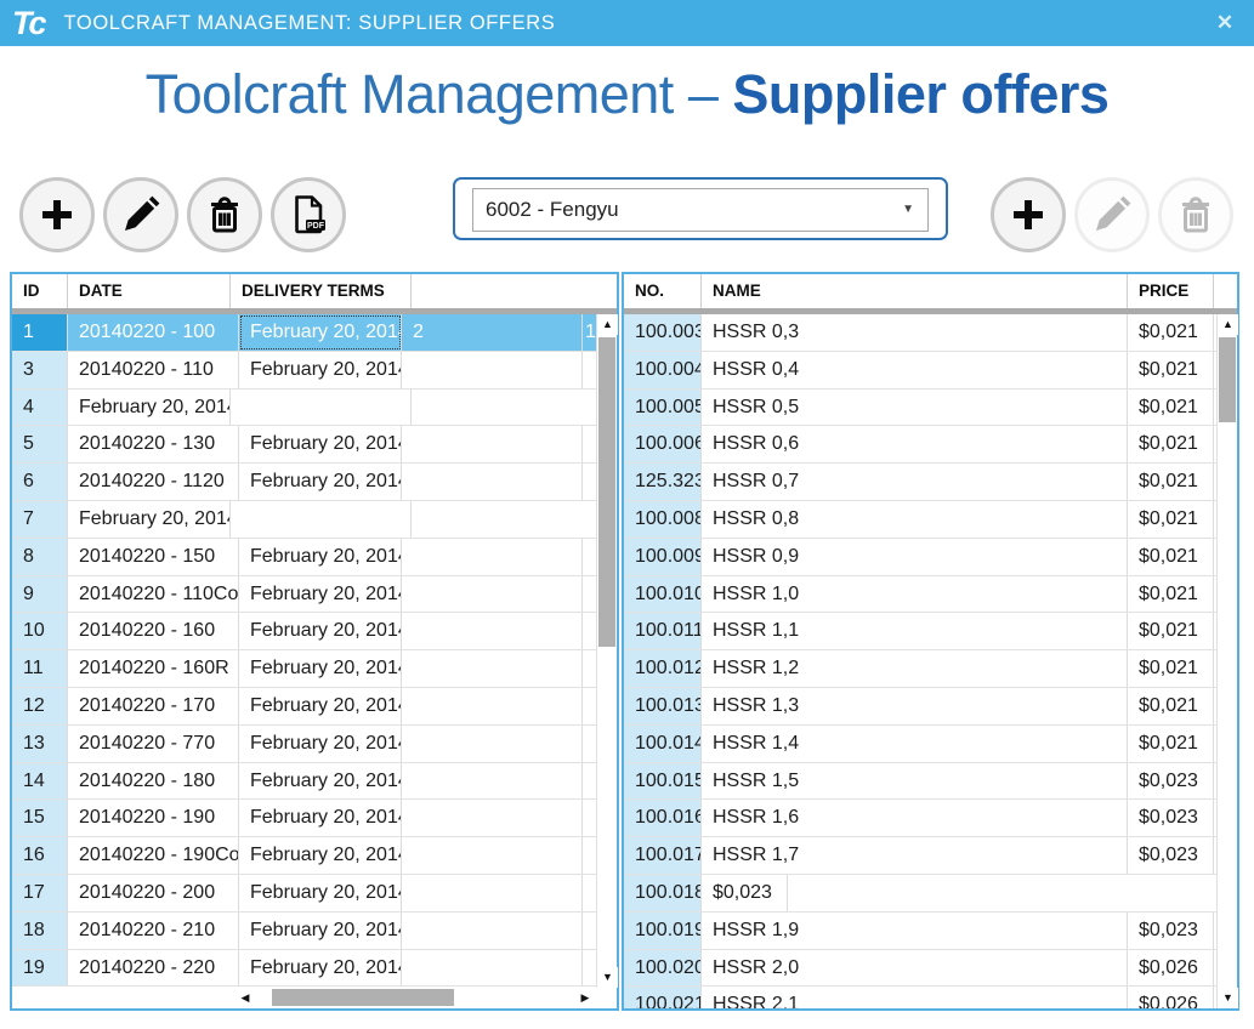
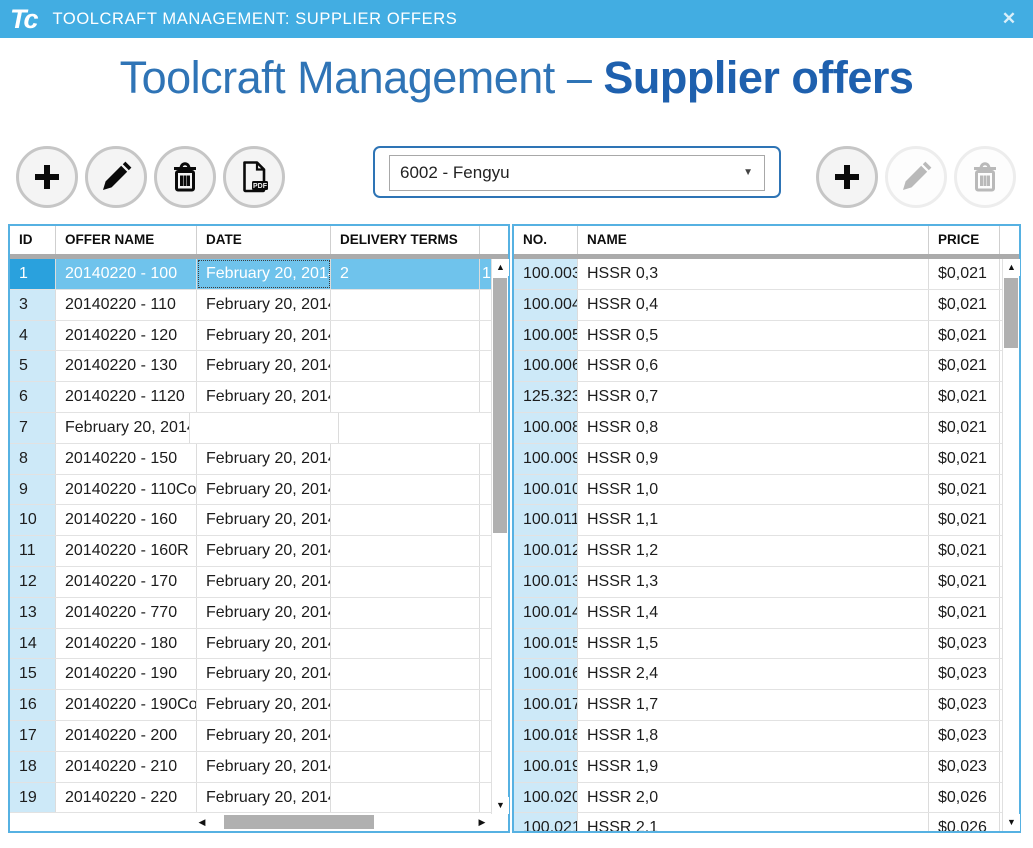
  Tc
  TOOLCRAFT MANAGEMENT: SUPPLIER OFFERS
  ✕
  Toolcraft Management – Supplier offers
  6002 - Fengyu
  ▼
  ID
+ OFFER NAME
  DATE
  DELIVERY TERMS
  1
  20140220 - 100
  February 20, 201
  2
  1
  3
  20140220 - 110
  February 20, 201
  4
+ 20140220 - 120
  February 20, 201
  5
  20140220 - 130
  February 20, 201
  6
  20140220 - 1120
  February 20, 201
  7
  February 20, 201
  8
  20140220 - 150
  February 20, 201
  9
  20140220 - 110Co
  February 20, 201
  10
  20140220 - 160
  February 20, 201
  11
  20140220 - 160R
  February 20, 201
  12
  20140220 - 170
  February 20, 201
  13
  20140220 - 770
  February 20, 201
  14
  20140220 - 180
  February 20, 201
  15
  20140220 - 190
  February 20, 201
  16
  20140220 - 190Co
  February 20, 201
  17
  20140220 - 200
  February 20, 201
  18
  20140220 - 210
  February 20, 201
  19
  20140220 - 220
  February 20, 201
  ▲
  ▼
  ◀
  ▶
  NO.
  NAME
  PRICE
  100.003
  HSSR 0,3
  $0,021
  100.004
  HSSR 0,4
  $0,021
  100.005
  HSSR 0,5
  $0,021
  100.006
  HSSR 0,6
  $0,021
  125.323
  HSSR 0,7
  $0,021
  100.008
  HSSR 0,8
  $0,021
  100.009
  HSSR 0,9
  $0,021
  100.010
  HSSR 1,0
  $0,021
  100.011
  HSSR 1,1
  $0,021
  100.012
  HSSR 1,2
  $0,021
  100.013
  HSSR 1,3
  $0,021
  100.014
  HSSR 1,4
  $0,021
  100.015
  HSSR 1,5
  $0,023
  100.016
- HSSR 1,6
+ HSSR 2,4
  $0,023
  100.017
  HSSR 1,7
  $0,023
  100.018
+ HSSR 1,8
  $0,023
  100.019
  HSSR 1,9
  $0,023
  100.020
  HSSR 2,0
  $0,026
  100.021
  HSSR 2,1
  $0,026
  ▲
  ▼
